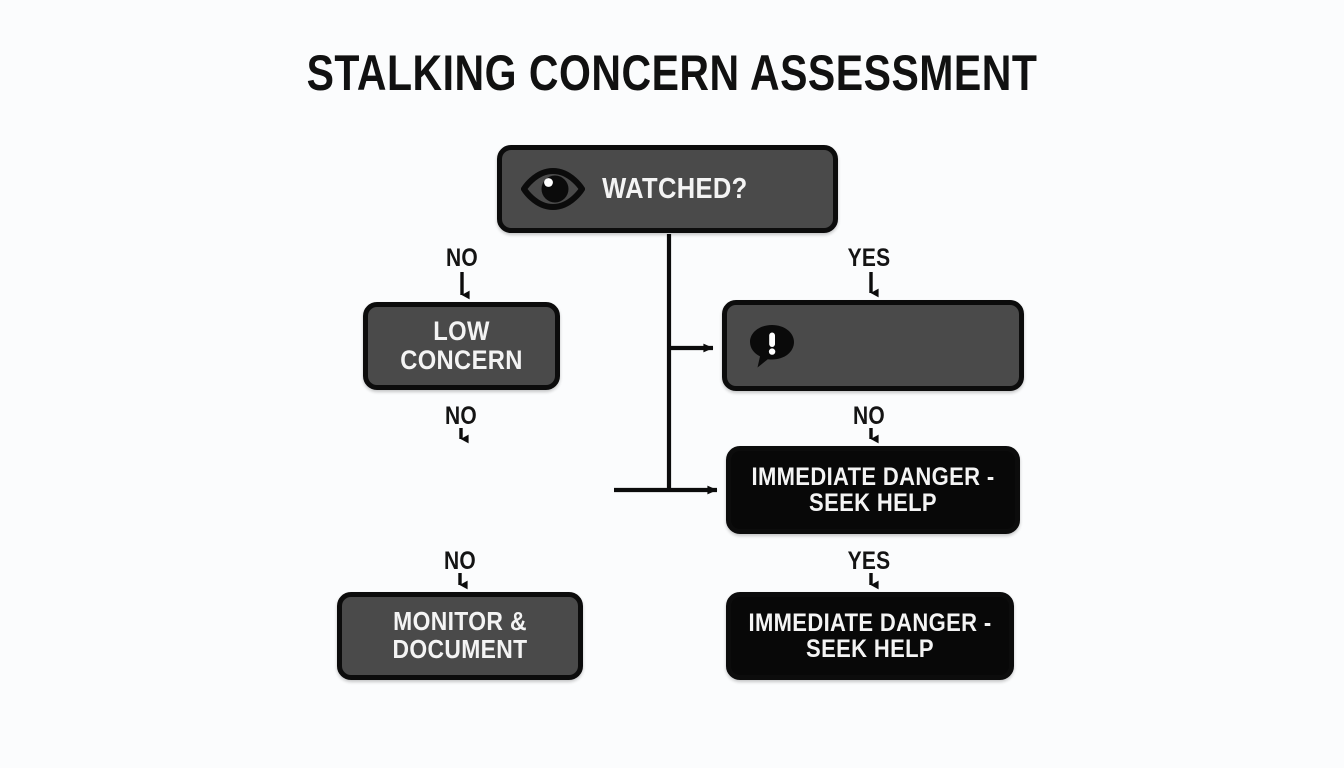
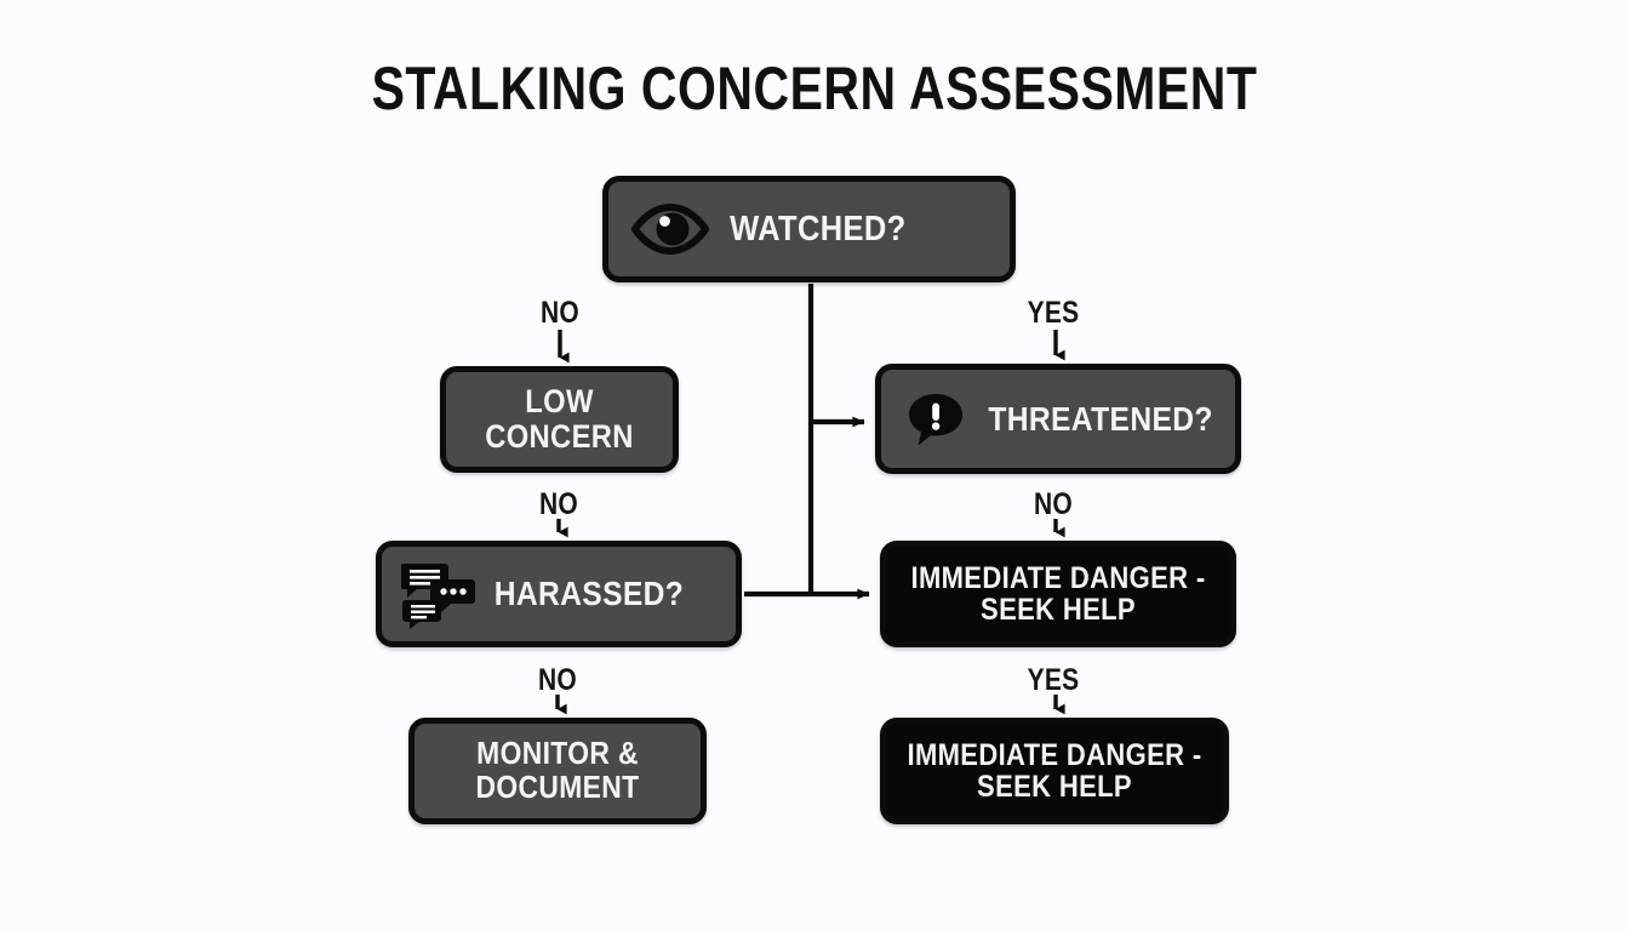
  STALKING CONCERN ASSESSMENT
  NO
  YES
  NO
  NO
  NO
  YES
  WATCHED?
  LOW
  CONCERN
+ THREATENED?
+ HARASSED?
  IMMEDIATE DANGER -
  SEEK HELP
  MONITOR &
  DOCUMENT
  IMMEDIATE DANGER -
  SEEK HELP
